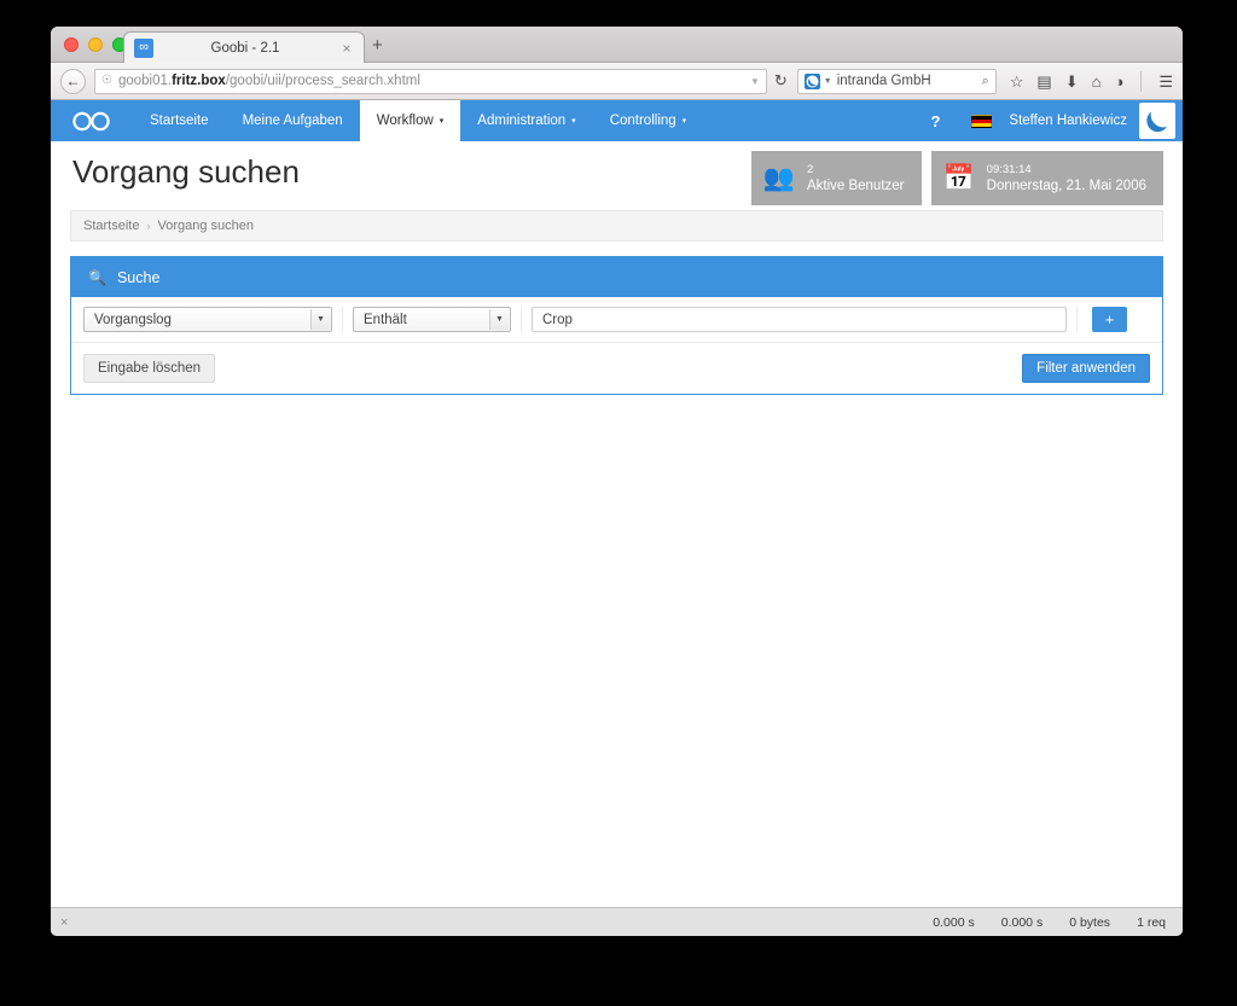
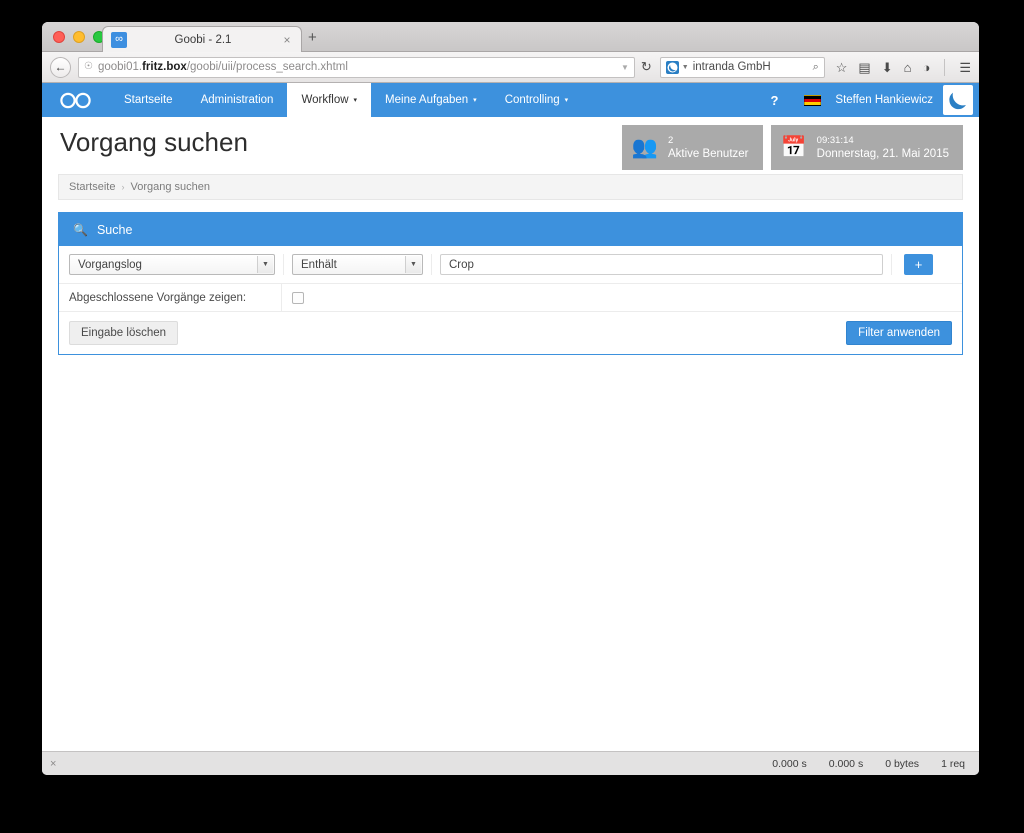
  ∞
  Goobi - 2.1
  ×
  +
  ←
  ☉
  goobi01.
  fritz.box
  /goobi/uii/process_search.xhtml
  ▼
  ↻
  intranda GmbH
  ⌕
  ☆
  ▤
  ⬇
  ⌂
  ◑
  ☰
  Startseite
- Meine Aufgaben
+ Administration
  Workflow
- Administration
+ Meine Aufgaben
  Controlling
  ?
  Steffen Hankiewicz
  Vorgang suchen
  👥
  2
  Aktive Benutzer
  📅
  09:31:14
- Donnerstag, 21. Mai 2006
+ Donnerstag, 21. Mai 2015
  Startseite
  ›
  Vorgang suchen
  🔍
  Suche
  Vorgangslog
  Enthält
  Crop
  +
+ Abgeschlossene Vorgänge zeigen:
  Eingabe löschen
  Filter anwenden
  ×
  0.000 s
  0.000 s
  0 bytes
  1 req
